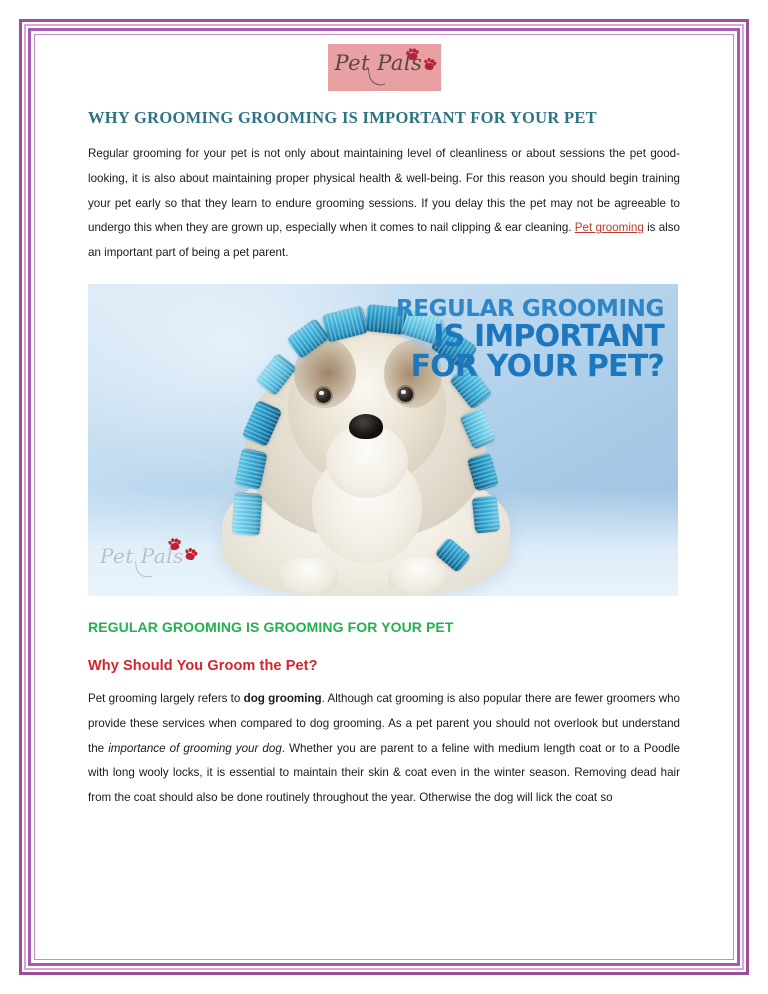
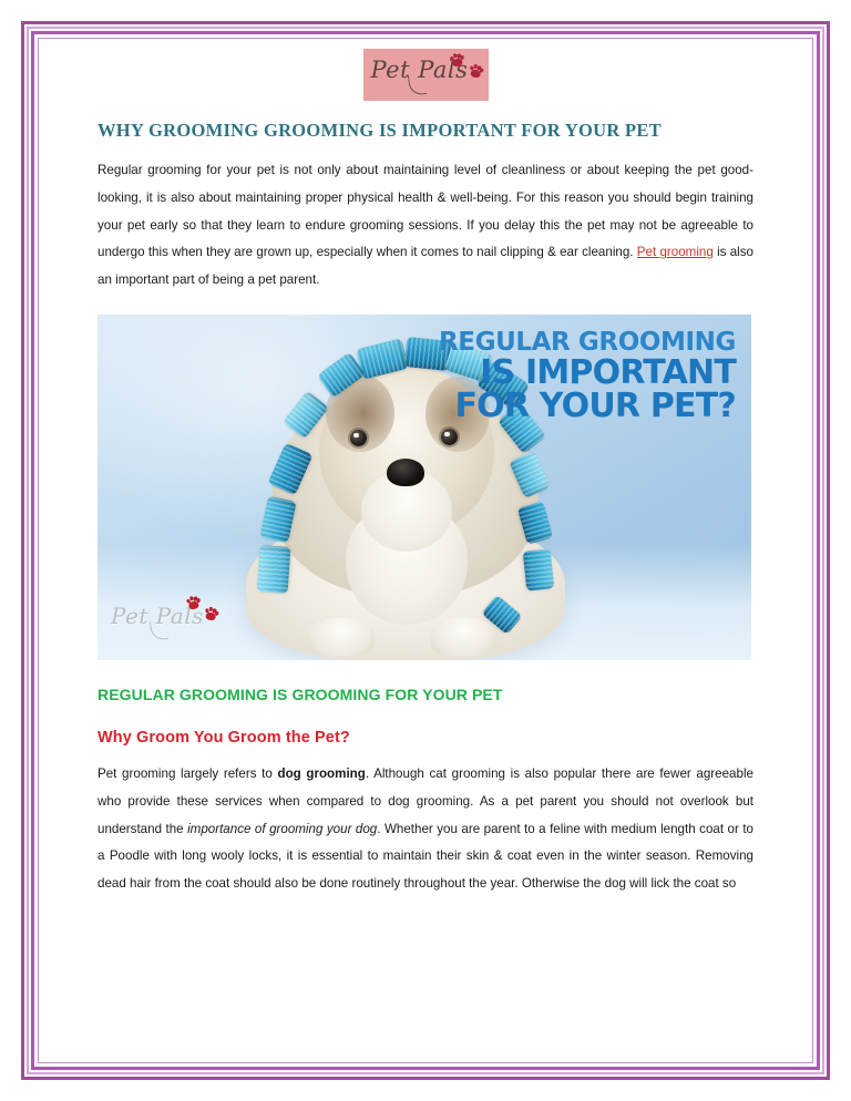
  Pet Pals
  WHY GROOMING GROOMING IS IMPORTANT FOR YOUR PET
- Regular grooming for your pet is not only about maintaining level of cleanliness or about sessions the pet good-looking, it is also about maintaining proper physical health & well-being. For this reason you should begin training your pet early so that they learn to endure grooming sessions. If you delay this the pet may not be agreeable to undergo this when they are grown up, especially when it comes to nail clipping & ear cleaning. Pet grooming is also an important part of being a pet parent.
+ Regular grooming for your pet is not only about maintaining level of cleanliness or about keeping the pet good-looking, it is also about maintaining proper physical health & well-being. For this reason you should begin training your pet early so that they learn to endure grooming sessions. If you delay this the pet may not be agreeable to undergo this when they are grown up, especially when it comes to nail clipping & ear cleaning. Pet grooming is also an important part of being a pet parent.
  REGULAR GROOMING
  IS IMPORTANT
  FOR YOUR PET?
  Pet Pals
  REGULAR GROOMING IS GROOMING FOR YOUR PET
- Why Should You Groom the Pet?
+ Why Groom You Groom the Pet?
- Pet grooming largely refers to dog grooming. Although cat grooming is also popular there are fewer groomers who provide these services when compared to dog grooming. As a pet parent you should not overlook but understand the importance of grooming your dog. Whether you are parent to a feline with medium length coat or to a Poodle with long wooly locks, it is essential to maintain their skin & coat even in the winter season. Removing dead hair from the coat should also be done routinely throughout the year. Otherwise the dog will lick the coat so
+ Pet grooming largely refers to dog grooming. Although cat grooming is also popular there are fewer agreeable who provide these services when compared to dog grooming. As a pet parent you should not overlook but understand the importance of grooming your dog. Whether you are parent to a feline with medium length coat or to a Poodle with long wooly locks, it is essential to maintain their skin & coat even in the winter season. Removing dead hair from the coat should also be done routinely throughout the year. Otherwise the dog will lick the coat so
